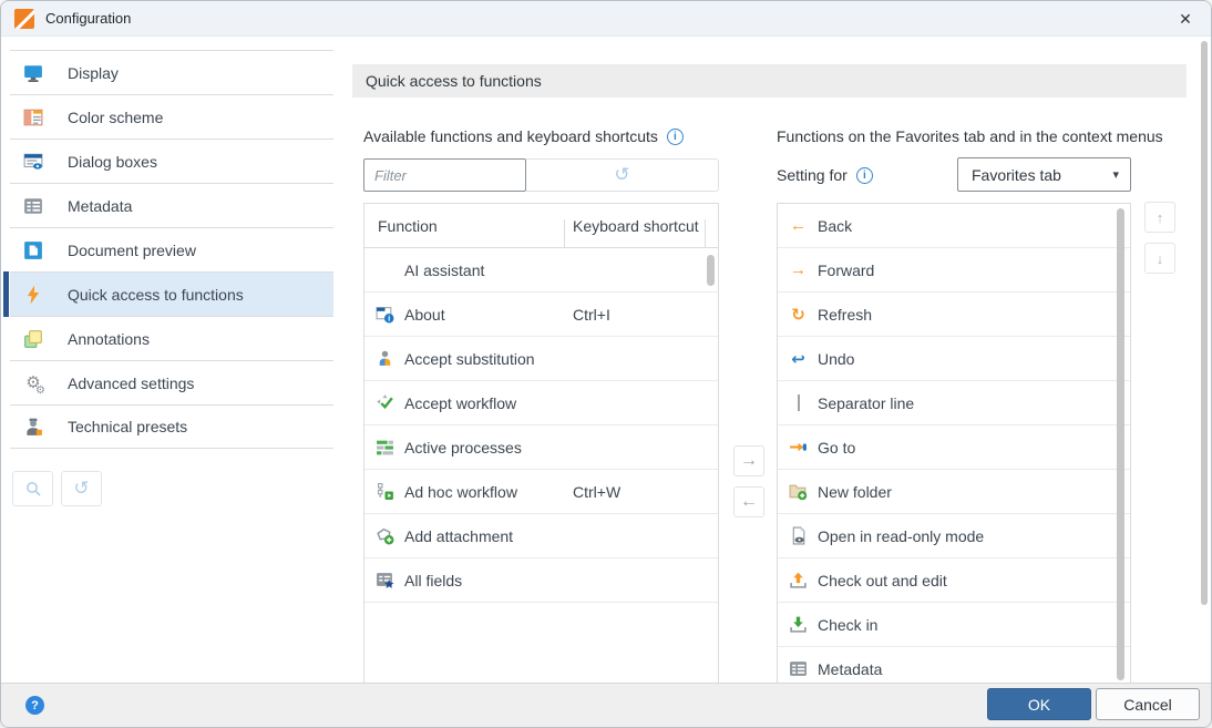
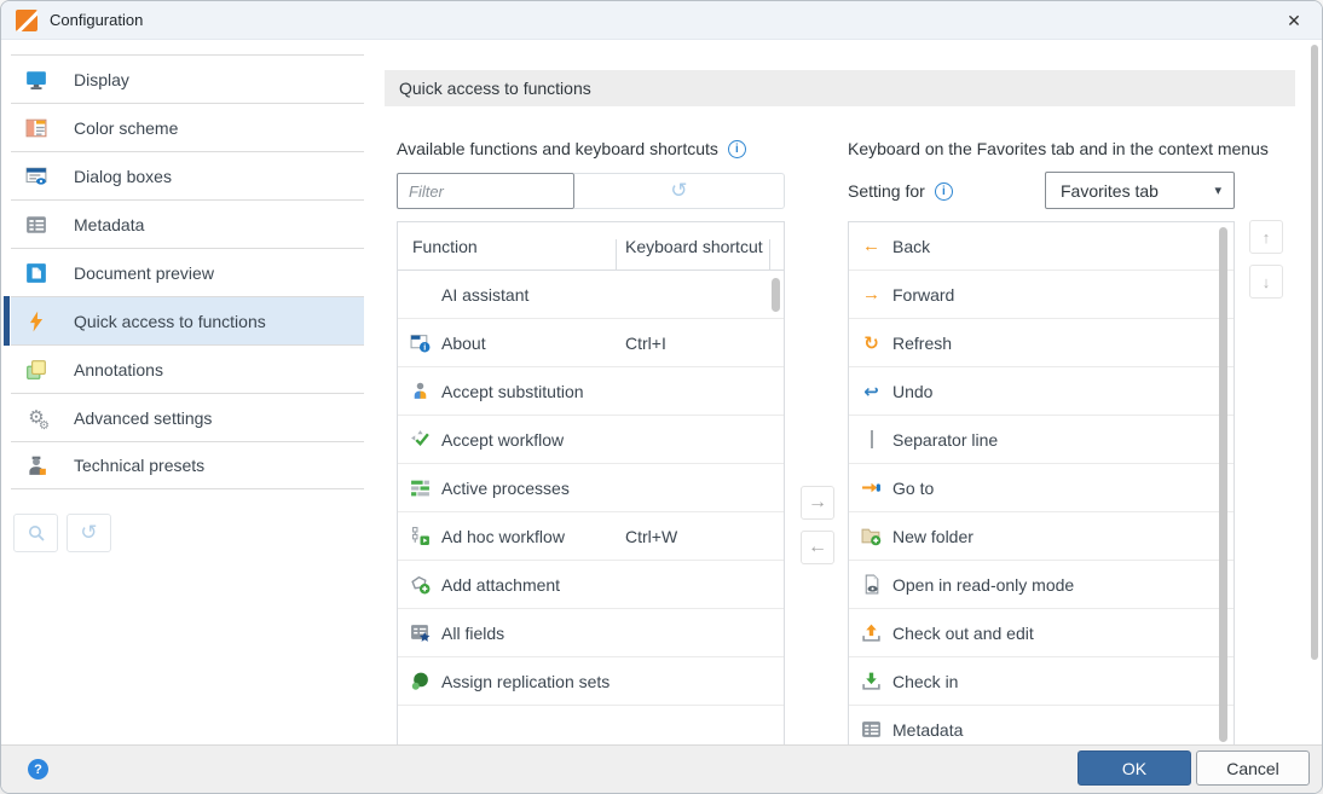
  Configuration
  ✕
  Display
  Color scheme
  Dialog boxes
  Metadata
  Document preview
  Quick access to functions
  Annotations
  ⚙
  ⚙
  Advanced settings
  Technical presets
  ↺
  Quick access to functions
  Available functions and keyboard shortcuts
  i
  Filter
  ↺
  Function
  Keyboard shortcut
  AI assistant
  About
  Ctrl+I
  Accept substitution
  Accept workflow
  Active processes
  Ad hoc workflow
  Ctrl+W
  Add attachment
  All fields
+ Assign replication sets
  →
  ←
- Functions on the Favorites tab and in the context menus
+ Keyboard on the Favorites tab and in the context menus
  Setting for
  i
  Favorites tab
  ▾
  ←
  Back
  →
  Forward
  ↻
  Refresh
  ↩
  Undo
  Separator line
  Go to
  New folder
  Open in read-only mode
  Check out and edit
  Check in
  Metadata
  ↑
  ↓
  ?
  OK
  Cancel
